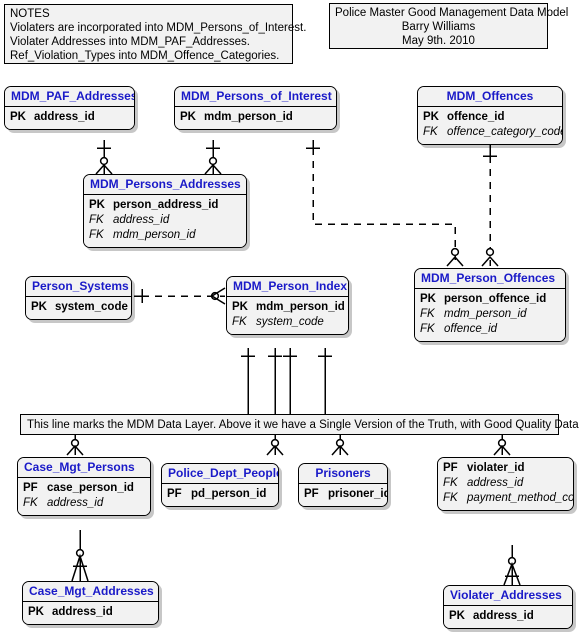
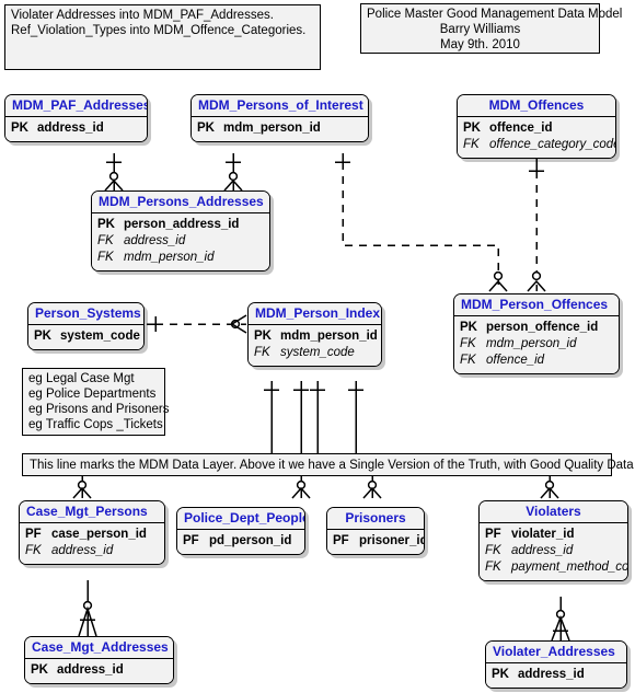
- NOTES
- Violaters are incorporated into MDM_Persons_of_Interest.
  Violater Addresses into MDM_PAF_Addresses.
  Ref_Violation_Types into MDM_Offence_Categories.
  Police Master Good Management Data Model
  Barry Williams
  May 9th. 2010
+ eg Legal Case Mgt
+ eg Police Departments
+ eg Prisons and Prisoners
+ eg Traffic Cops _Tickets
  This line marks the MDM Data Layer. Above it we have a Single Version of the Truth, with Good Quality Data
  MDM_PAF_Addresse
  PK
  address_id
  MDM_Persons_of_Interest
  PK
  mdm_person_id
  MDM_Offences
  PK
  offence_id
  FK
  offence_category_cod
  MDM_Persons_Addresses
  PK
  person_address_id
  FK
  address_id
  FK
  mdm_person_id
  Person_Systems
  PK
  system_code
  MDM_Person_Index
  PK
  mdm_person_id
  FK
  system_code
  MDM_Person_Offences
  PK
  person_offence_id
  FK
  mdm_person_id
  FK
  offence_id
  Case_Mgt_Persons
  PF
  case_person_id
  FK
  address_id
  Police_Dept_Peopl
  PF
  pd_person_id
  Prisoners
  PF
  prisoner_i
+ Violaters
  PF
  violater_id
  FK
  address_id
  FK
  payment_method_co
  Case_Mgt_Addresses
  PK
  address_id
  Violater_Addresses
  PK
  address_id
